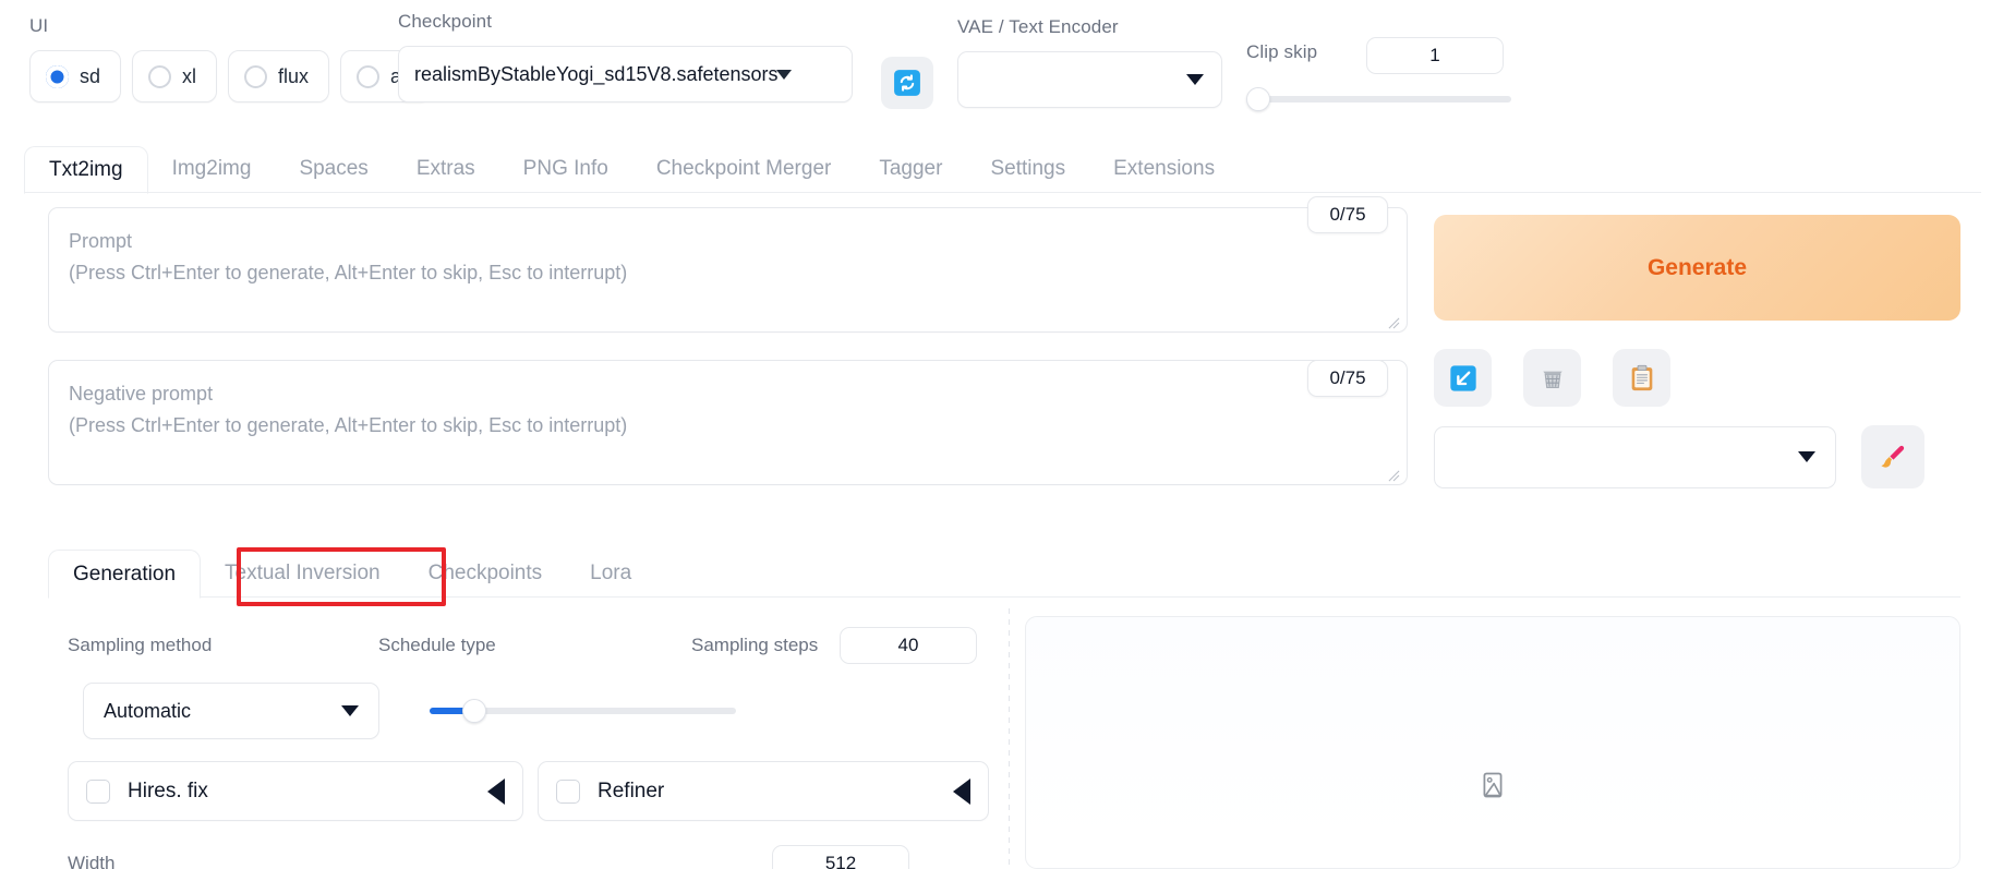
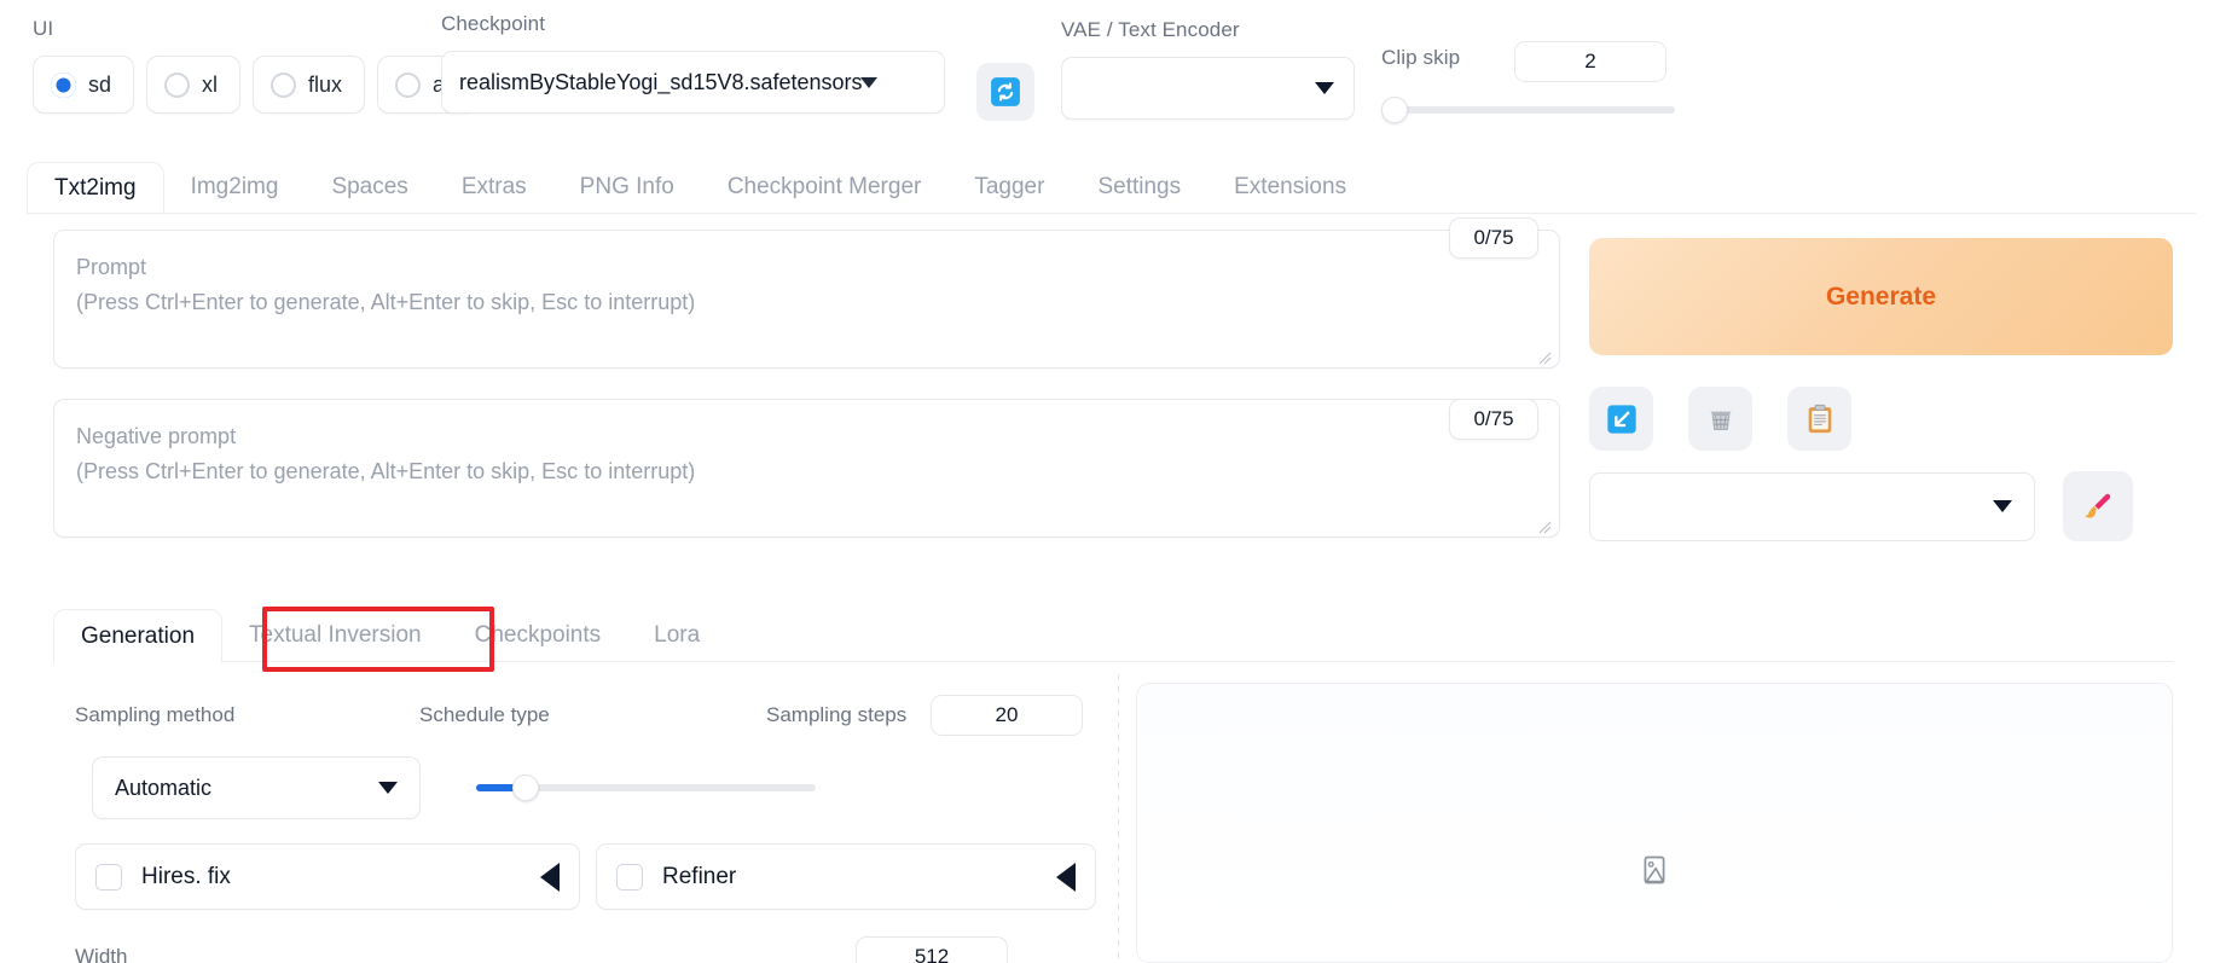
  UI
  sd
  xl
  flux
  Checkpoint
  realismByStableYogi_sd15V8.safetensors
  VAE / Text Encoder
  Clip skip
- 1
+ 2
  Txt2img
  Img2img
  Spaces
  Extras
  PNG Info
  Checkpoint Merger
  Tagger
  Settings
  Extensions
  0/75
  0/75
  Prompt
  (Press Ctrl+Enter to generate, Alt+Enter to skip, Esc to interrupt)
  Negative prompt
  (Press Ctrl+Enter to generate, Alt+Enter to skip, Esc to interrupt)
  Generate
  Generation
  Textual Inversion
  Checkpoints
  Lora
  Sampling method
  Schedule type
  Sampling steps
- 40
+ 20
  Automatic
  Hires. fix
  Refiner
  Width
  512
